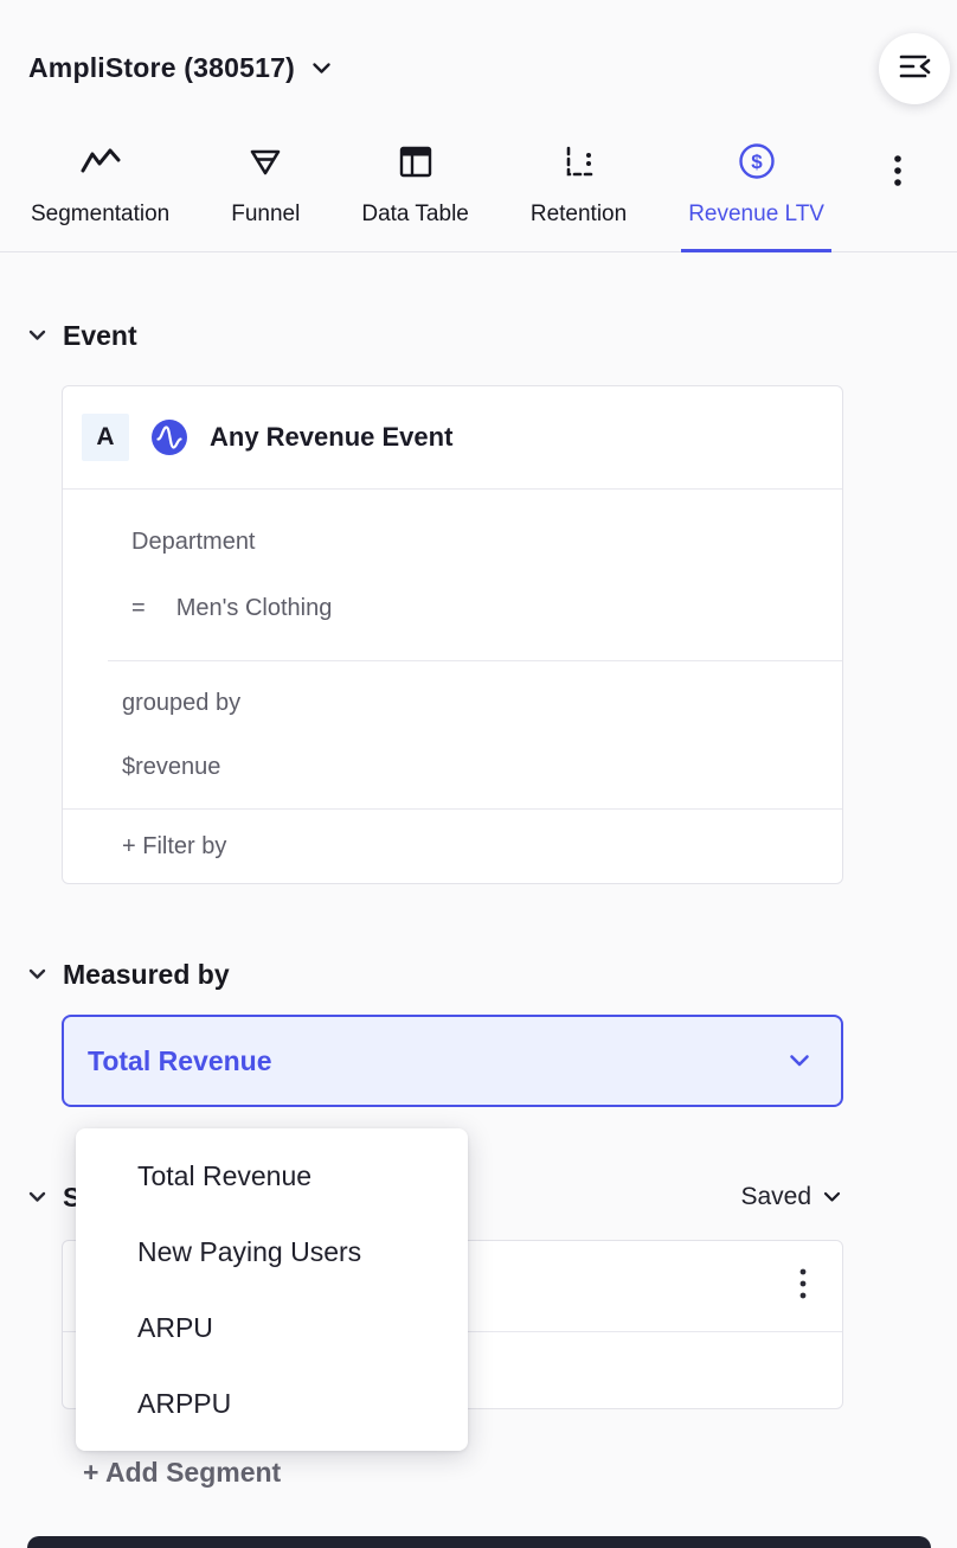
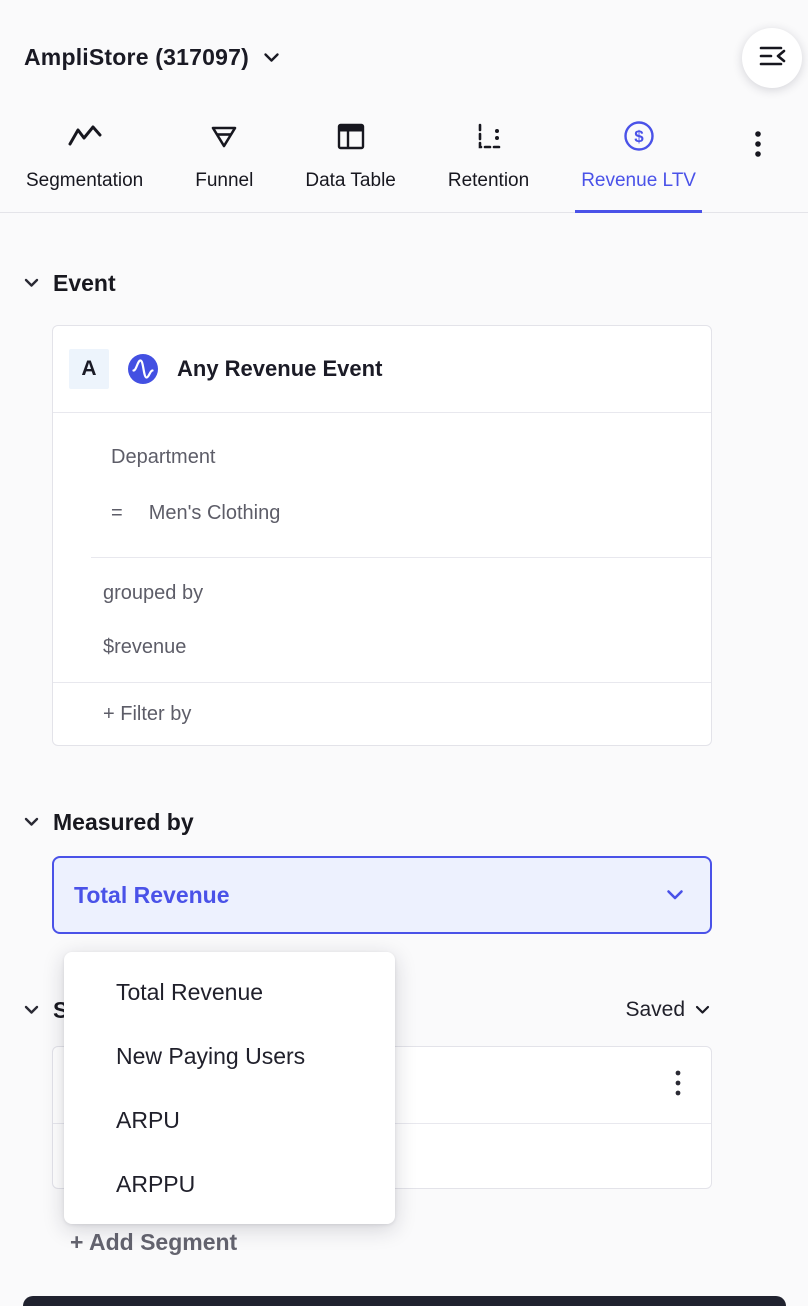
- AmpliStore (380517)
+ AmpliStore (317097)
  Segmentation
  Funnel
  Data Table
  Retention
  $
  Revenue LTV
  Event
  A
  Any Revenue Event
  Department
  =
  Men's Clothing
  grouped by
  $revenue
  + Filter by
  Measured by
  Total Revenue
  Total Revenue
  New Paying Users
  ARPU
  ARPPU
  S
  Saved
  + Add Segment
